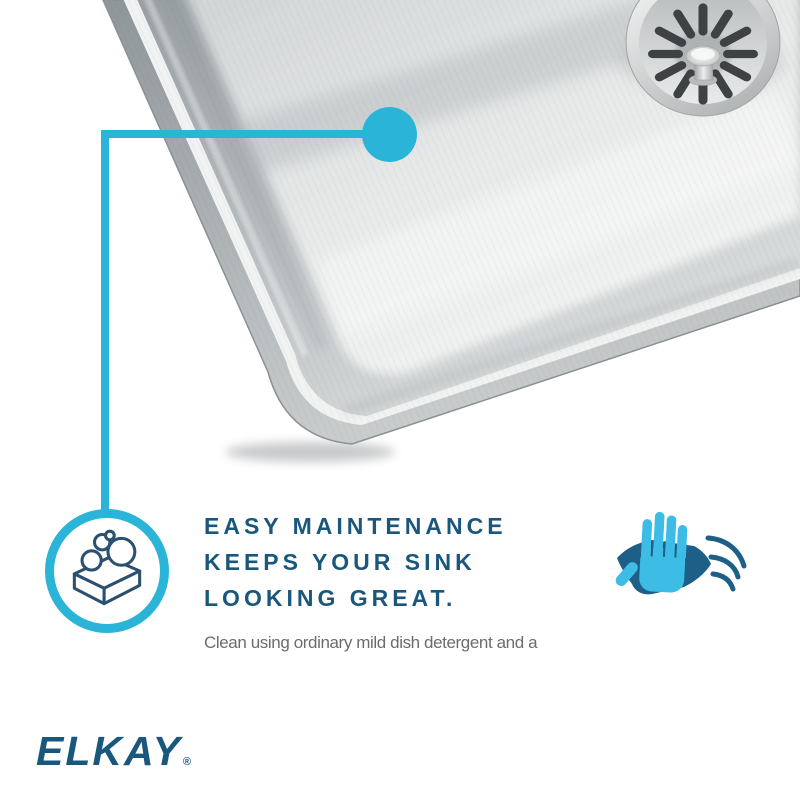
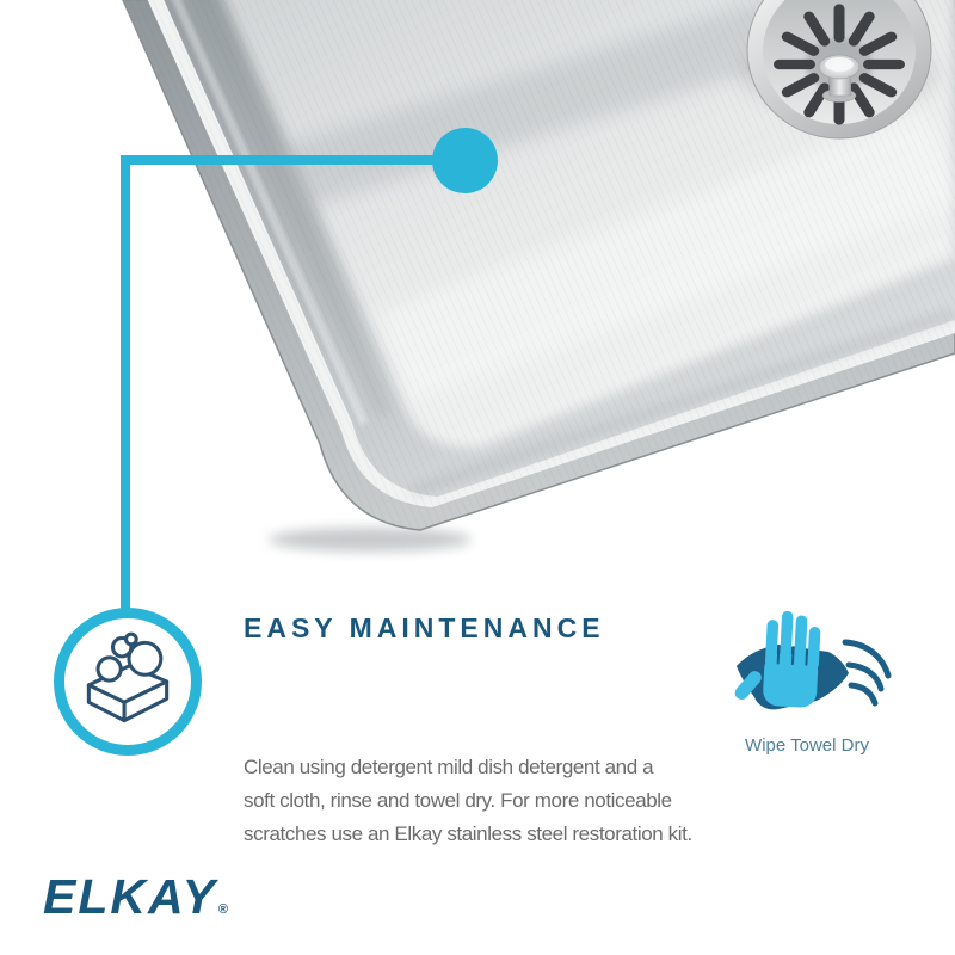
  EASY MAINTENANCE
- KEEPS YOUR SINK
- LOOKING GREAT.
- Clean using ordinary mild dish detergent and a
+ Clean using detergent mild dish detergent and a
+ soft cloth, rinse and towel dry. For more noticeable
+ scratches use an Elkay stainless steel restoration kit.
+ Wipe Towel Dry
  ELKAY®
